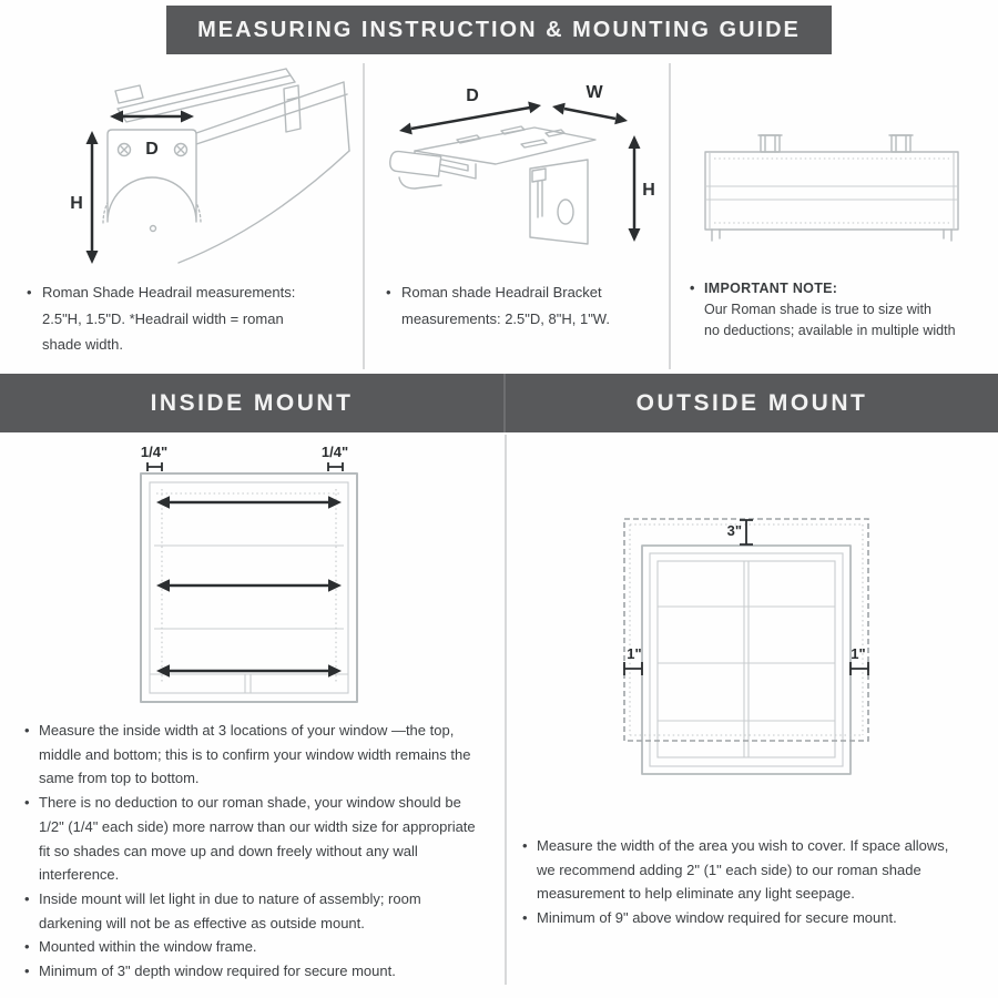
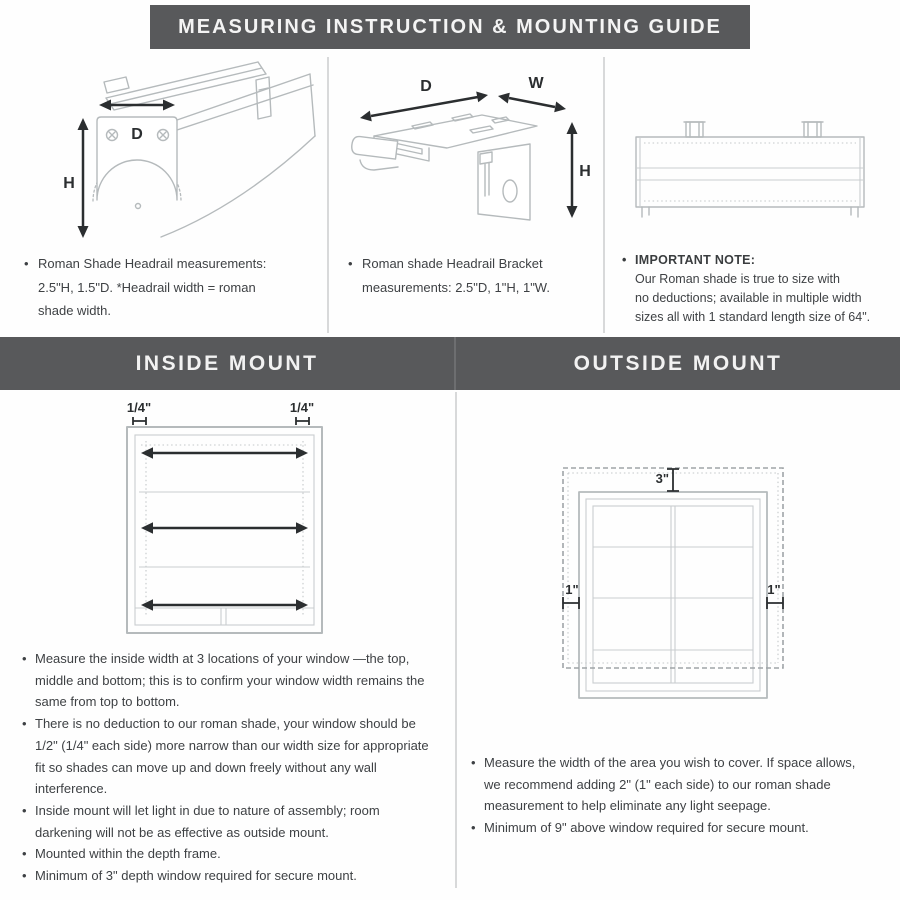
  MEASURING INSTRUCTION & MOUNTING GUIDE
  D
  H
  Roman Shade Headrail measurements:
  2.5"H, 1.5"D. *Headrail width = roman
  shade width.
  D
  W
  H
  Roman shade Headrail Bracket
- measurements: 2.5"D, 8"H, 1"W.
+ measurements: 2.5"D, 1"H, 1"W.
  IMPORTANT NOTE:
  Our Roman shade is true to size with
  no deductions; available in multiple width
+ sizes all with 1 standard length size of 64".
  INSIDE MOUNT
  OUTSIDE MOUNT
  1/4"
  1/4"
  Measure the inside width at 3 locations of your window —the top, middle and bottom; this is to confirm your window width remains the same from top to bottom.
  There is no deduction to our roman shade, your window should be 1/2" (1/4" each side) more narrow than our width size for appropriate fit so shades can move up and down freely without any wall interference.
  Inside mount will let light in due to nature of assembly; room darkening will not be as effective as outside mount.
- Mounted within the window frame.
+ Mounted within the depth frame.
  Minimum of 3" depth window required for secure mount.
  3"
  1"
  1"
  Measure the width of the area you wish to cover. If space allows, we recommend adding 2" (1" each side) to our roman shade measurement to help eliminate any light seepage.
  Minimum of 9" above window required for secure mount.
